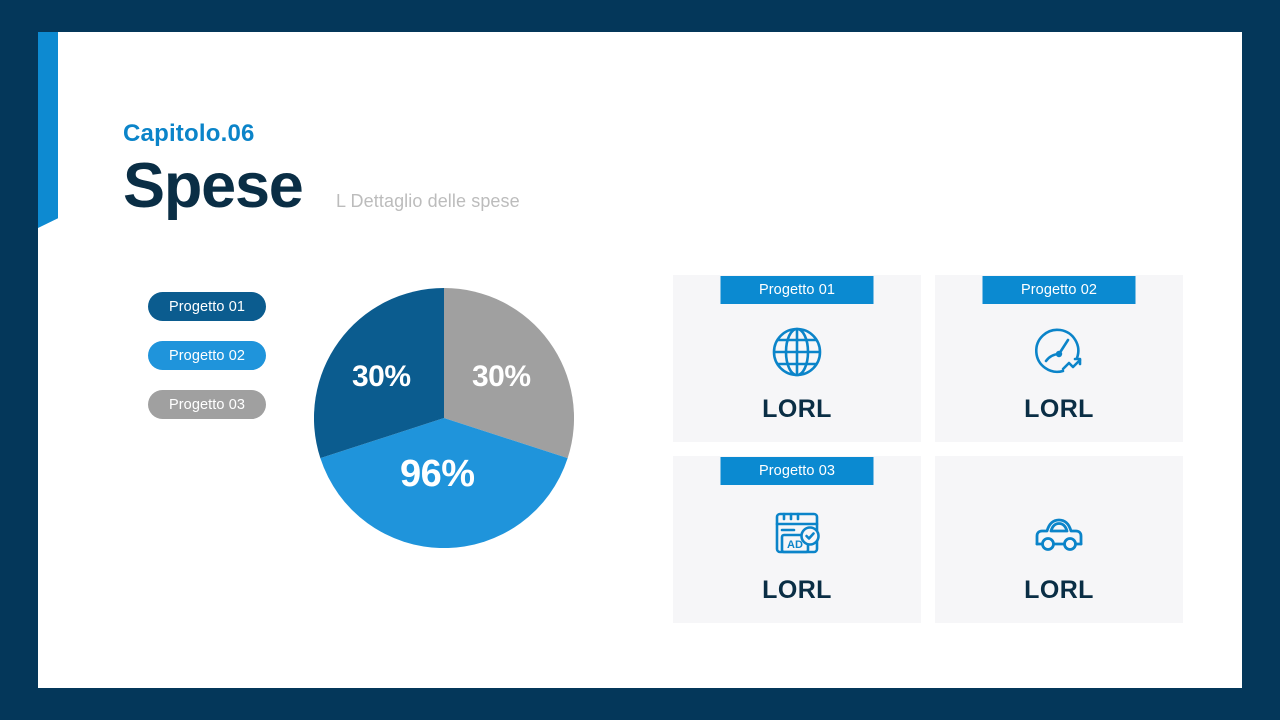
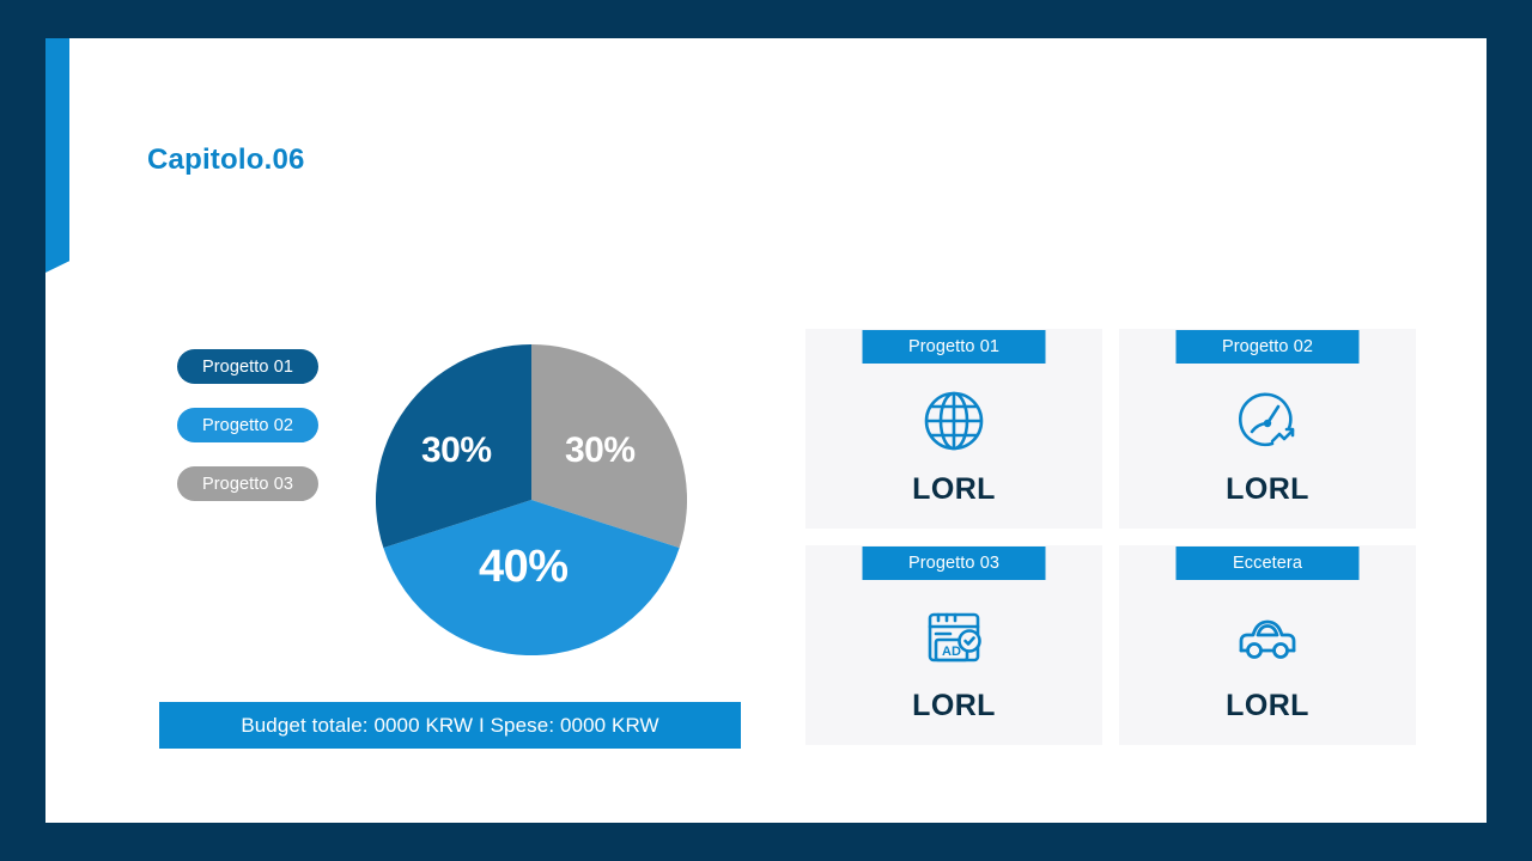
  Capitolo.06
- Spese
- L Dettaglio delle spese
  Progetto 01
  Progetto 02
  Progetto 03
  30%
- 96%
+ 40%
  30%
+ Budget totale: 0000 KRW I Spese: 0000 KRW
  Progetto 01
  LORL
  Progetto 02
  LORL
  Progetto 03
  AD
  LORL
+ Eccetera
  LORL
